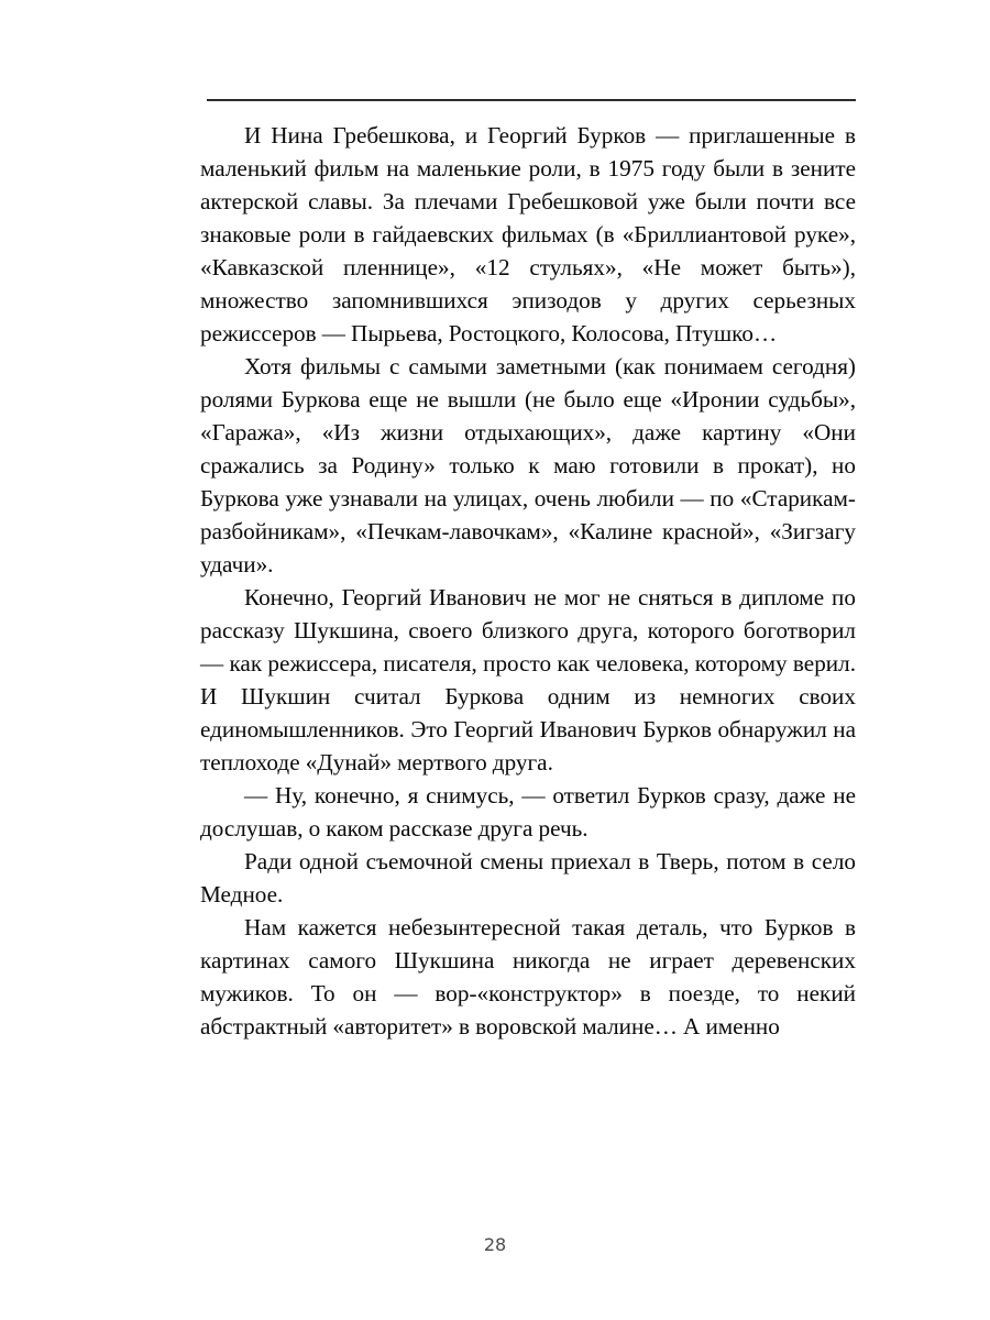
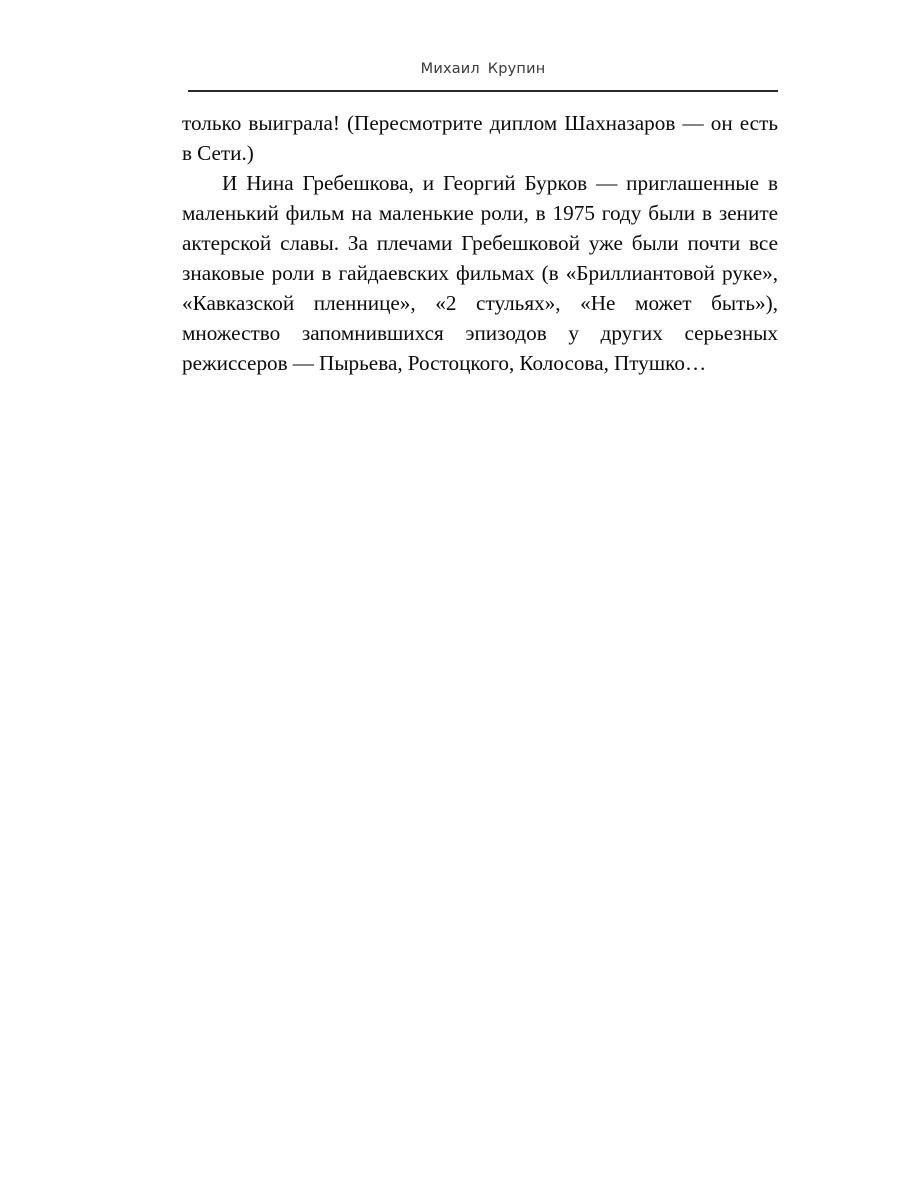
+ Михаил Крупин
+ только выиграла! (Пересмотрите диплом Шахназаров — он есть в Сети.)
- И Нина Гребешкова, и Георгий Бурков — приглашенные в маленький фильм на маленькие роли, в 1975 году были в зените актерской славы. За плечами Гребешковой уже были почти все знаковые роли в гайдаевских фильмах (в «Бриллиантовой руке», «Кавказской пленнице», «12 стульях», «Не может быть»), множество запомнившихся эпизодов у других серьезных режиссеров — Пырьева, Ростоцкого, Колосова, Птушко…
+ И Нина Гребешкова, и Георгий Бурков — приглашенные в маленький фильм на маленькие роли, в 1975 году были в зените актерской славы. За плечами Гребешковой уже были почти все знаковые роли в гайдаевских фильмах (в «Бриллиантовой руке», «Кавказской пленнице», «2 стульях», «Не может быть»), множество запомнившихся эпизодов у других серьезных режиссеров — Пырьева, Ростоцкого, Колосова, Птушко…
- Хотя фильмы с самыми заметными (как понимаем сегодня) ролями Буркова еще не вышли (не было еще «Иронии судьбы», «Гаража», «Из жизни отдыхающих», даже картину «Они сражались за Родину» только к маю готовили в прокат), но Буркова уже узнавали на улицах, очень любили — по «Старикам-разбойникам», «Печкам-лавочкам», «Калине красной», «Зигзагу удачи».
- Конечно, Георгий Иванович не мог не сняться в дипломе по рассказу Шукшина, своего близкого друга, которого боготворил — как режиссера, писателя, просто как человека, которому верил. И Шукшин считал Буркова одним из немногих своих единомышленников. Это Георгий Иванович Бурков обнаружил на теплоходе «Дунай» мертвого друга.
- — Ну, конечно, я снимусь, — ответил Бурков сразу, даже не дослушав, о каком рассказе друга речь.
- Ради одной съемочной смены приехал в Тверь, потом в село Медное.
- Нам кажется небезынтересной такая деталь, что Бурков в картинах самого Шукшина никогда не играет деревенских мужиков. То он — вор-«конструктор» в поезде, то некий абстрактный «авторитет» в воровской малине… А именно
- 28
